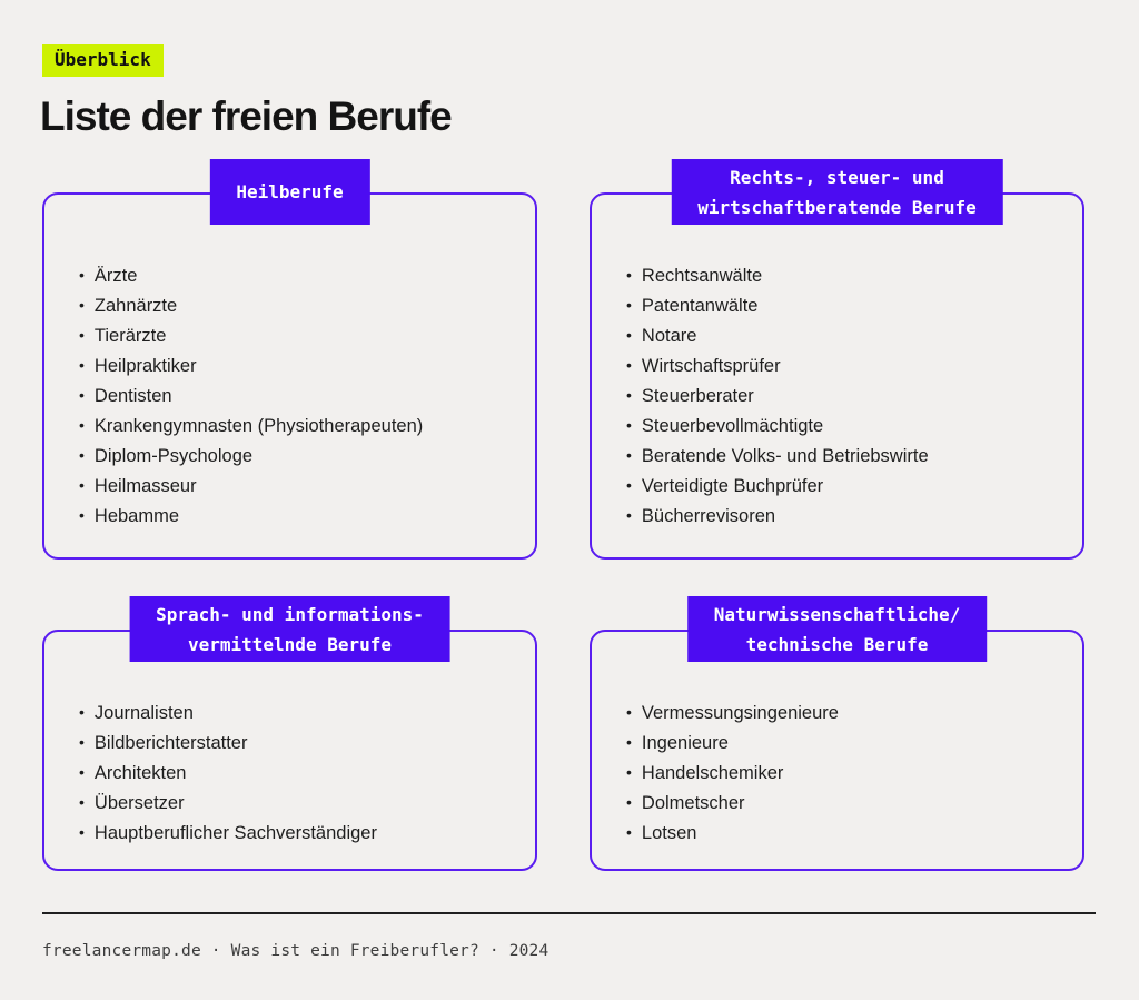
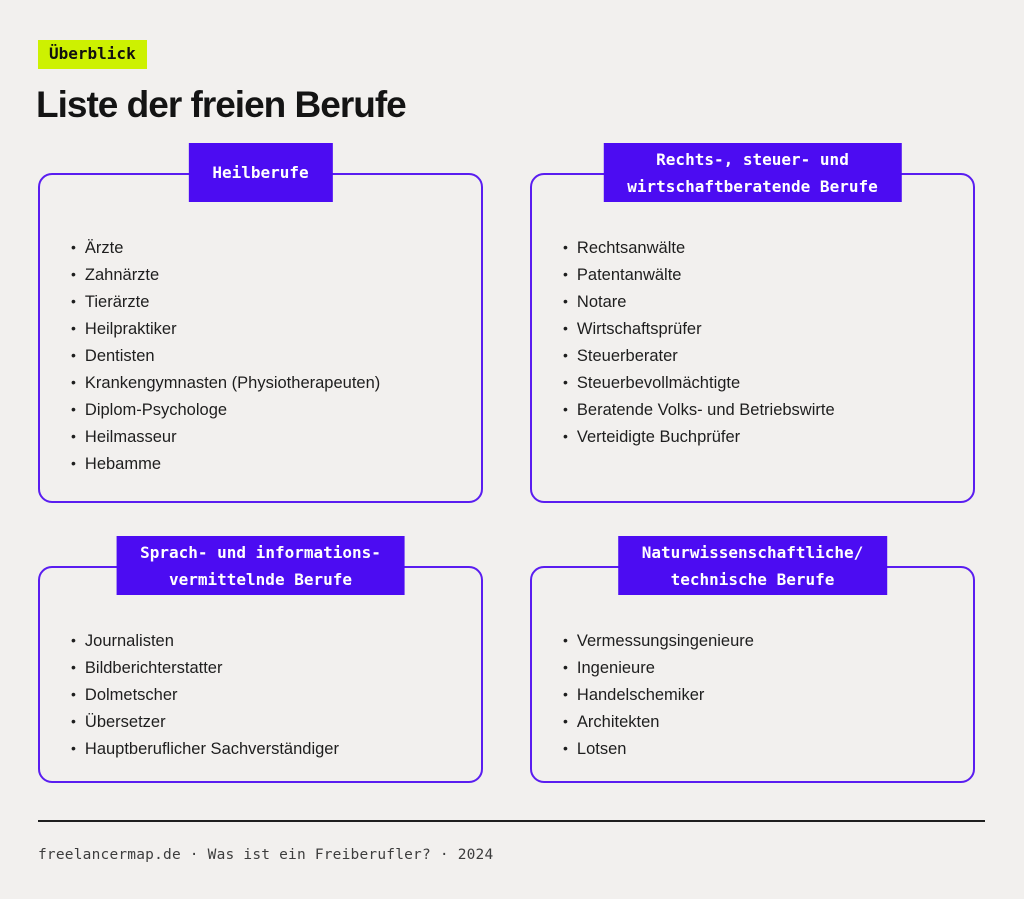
  Überblick
  Liste der freien Berufe
  Heilberufe
  • Ärzte
  • Zahnärzte
  • Tierärzte
  • Heilpraktiker
  • Dentisten
  • Krankengymnasten (Physiotherapeuten)
  • Diplom-Psychologe
  • Heilmasseur
  • Hebamme
  Rechts-, steuer- und
  wirtschaftberatende Berufe
  • Rechtsanwälte
  • Patentanwälte
  • Notare
  • Wirtschaftsprüfer
  • Steuerberater
  • Steuerbevollmächtigte
  • Beratende Volks- und Betriebswirte
  • Verteidigte Buchprüfer
- • Bücherrevisoren
  Sprach- und informations-
  vermittelnde Berufe
  • Journalisten
  • Bildberichterstatter
- • Architekten
+ • Dolmetscher
  • Übersetzer
  • Hauptberuflicher Sachverständiger
  Naturwissenschaftliche/
  technische Berufe
  • Vermessungsingenieure
  • Ingenieure
  • Handelschemiker
- • Dolmetscher
+ • Architekten
  • Lotsen
  freelancermap.de · Was ist ein Freiberufler? · 2024
